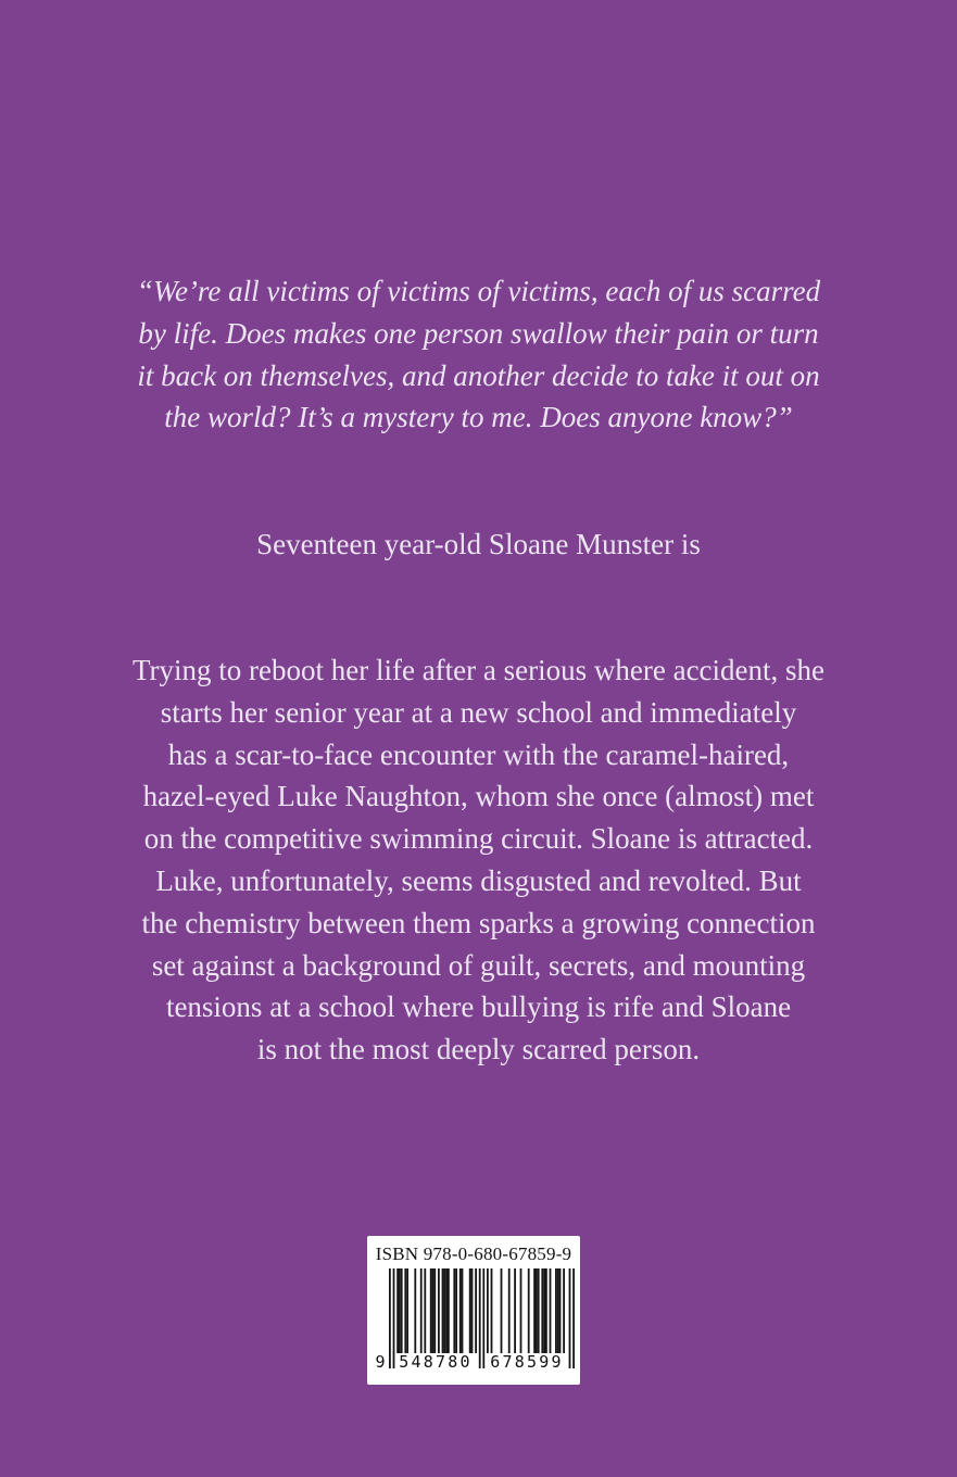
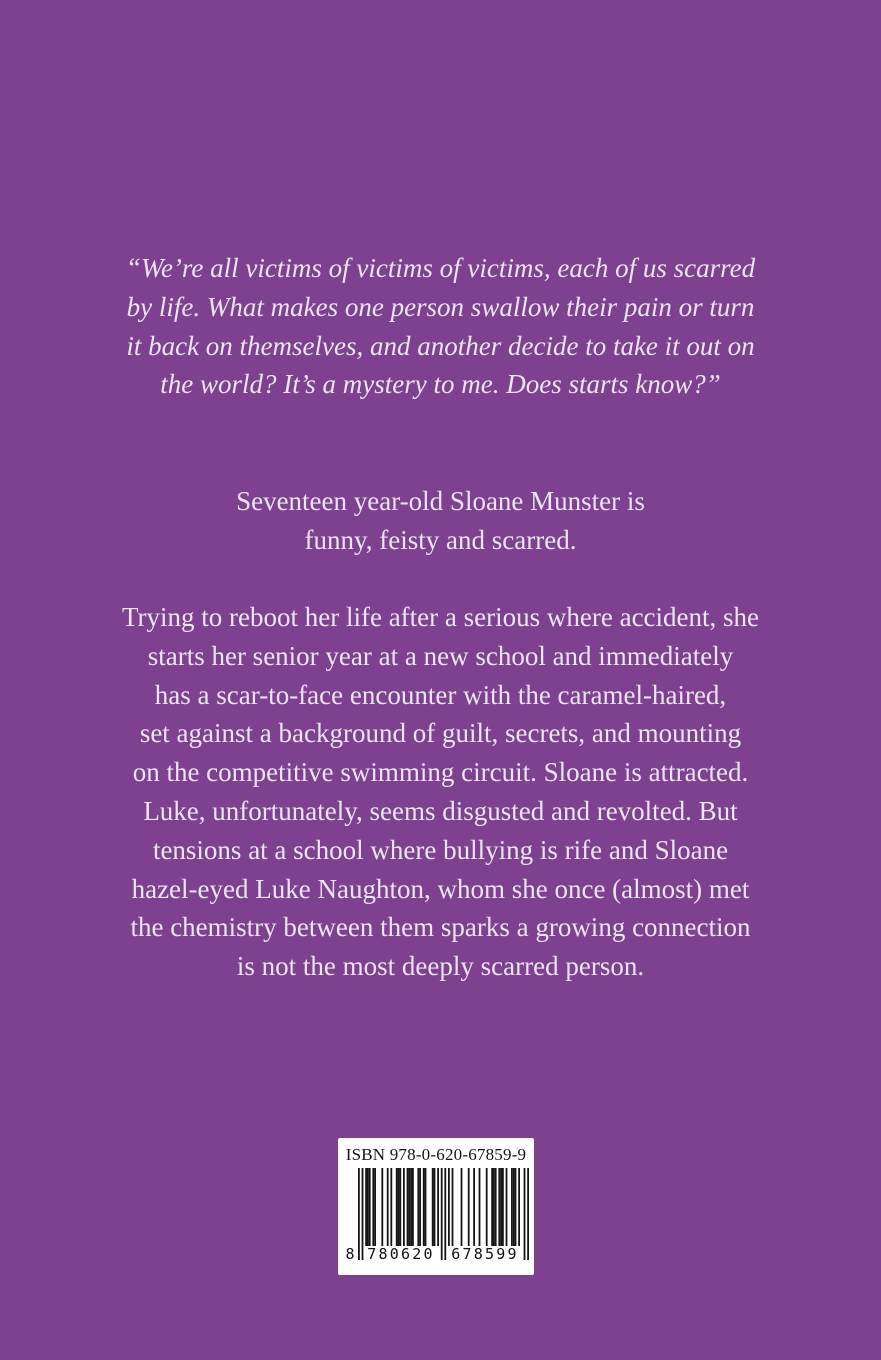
  “We’re all victims of victims of victims, each of us scarred
- by life. Does makes one person swallow their pain or turn
+ by life. What makes one person swallow their pain or turn
  it back on themselves, and another decide to take it out on
- the world? It’s a mystery to me. Does anyone know?”
+ the world? It’s a mystery to me. Does starts know?”
  Seventeen year-old Sloane Munster is
+ funny, feisty and scarred.
  Trying to reboot her life after a serious where accident, she
  starts her senior year at a new school and immediately
  has a scar-to-face encounter with the caramel-haired,
- hazel-eyed Luke Naughton, whom she once (almost) met
+ set against a background of guilt, secrets, and mounting
  on the competitive swimming circuit. Sloane is attracted.
  Luke, unfortunately, seems disgusted and revolted. But
- the chemistry between them sparks a growing connection
+ tensions at a school where bullying is rife and Sloane
- set against a background of guilt, secrets, and mounting
+ hazel-eyed Luke Naughton, whom she once (almost) met
- tensions at a school where bullying is rife and Sloane
+ the chemistry between them sparks a growing connection
  is not the most deeply scarred person.
- ISBN 978-0-680-67859-9
+ ISBN 978-0-620-67859-9
- 9
+ 8
- 548780
+ 780620
  678599
